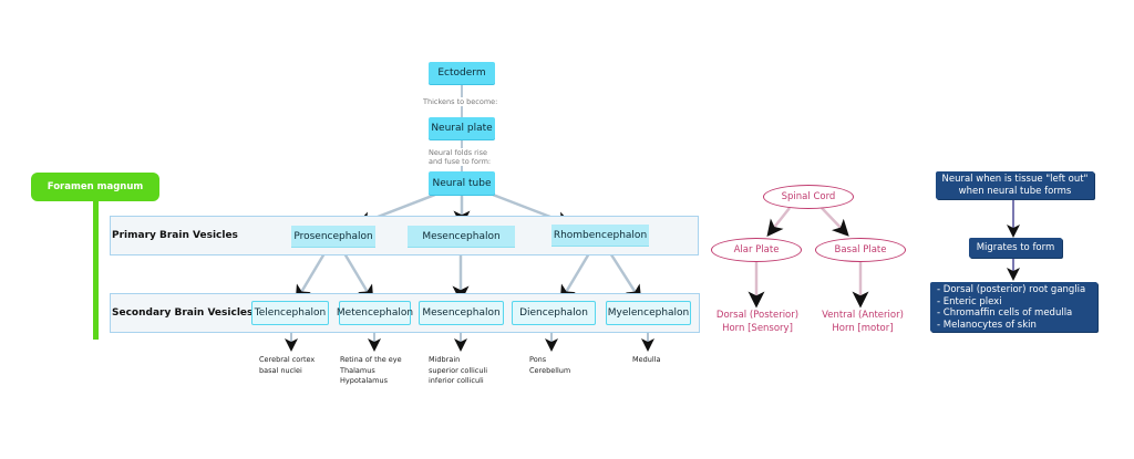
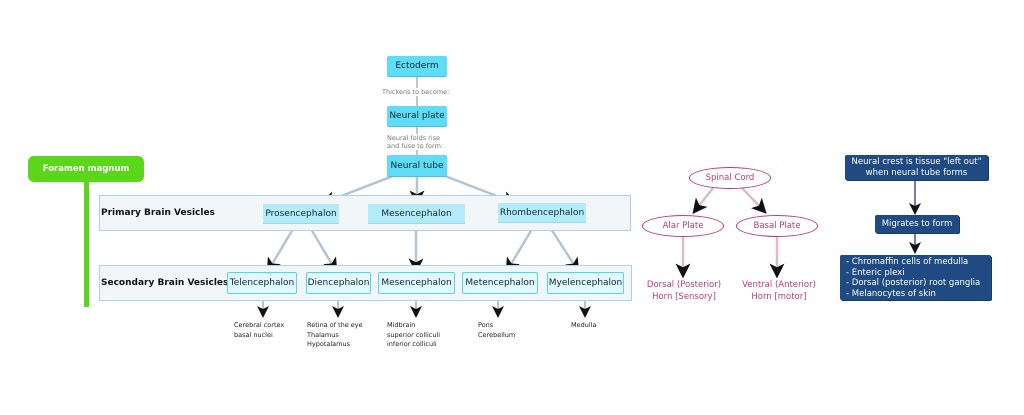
  Ectoderm
  Thickens to become:
  Neural plate
  Neural folds rise
  and fuse to form:
  Neural tube
  Foramen magnum
  Primary Brain Vesicles
  Prosencephalon
  Mesencephalon
  Rhombencephalon
  Secondary Brain Vesicles
  Telencephalon
- Metencephalon
+ Diencephalon
  Mesencephalon
- Diencephalon
+ Metencephalon
  Myelencephalon
  Cerebral cortex
  basal nuclei
  Retina of the eye
  Thalamus
  Hypotalamus
  Midbrain
  superior colliculi
  inferior colliculi
  Pons
  Cerebellum
  Medulla
  Spinal Cord
  Alar Plate
  Basal Plate
  Dorsal (Posterior)
  Horn [Sensory]
  Ventral (Anterior)
  Horn [motor]
- Neural when is tissue "left out"
+ Neural crest is tissue "left out"
  when neural tube forms
  Migrates to form
- - Dorsal (posterior) root ganglia
+ - Chromaffin cells of medulla
  - Enteric plexi
- - Chromaffin cells of medulla
+ - Dorsal (posterior) root ganglia
  - Melanocytes of skin
